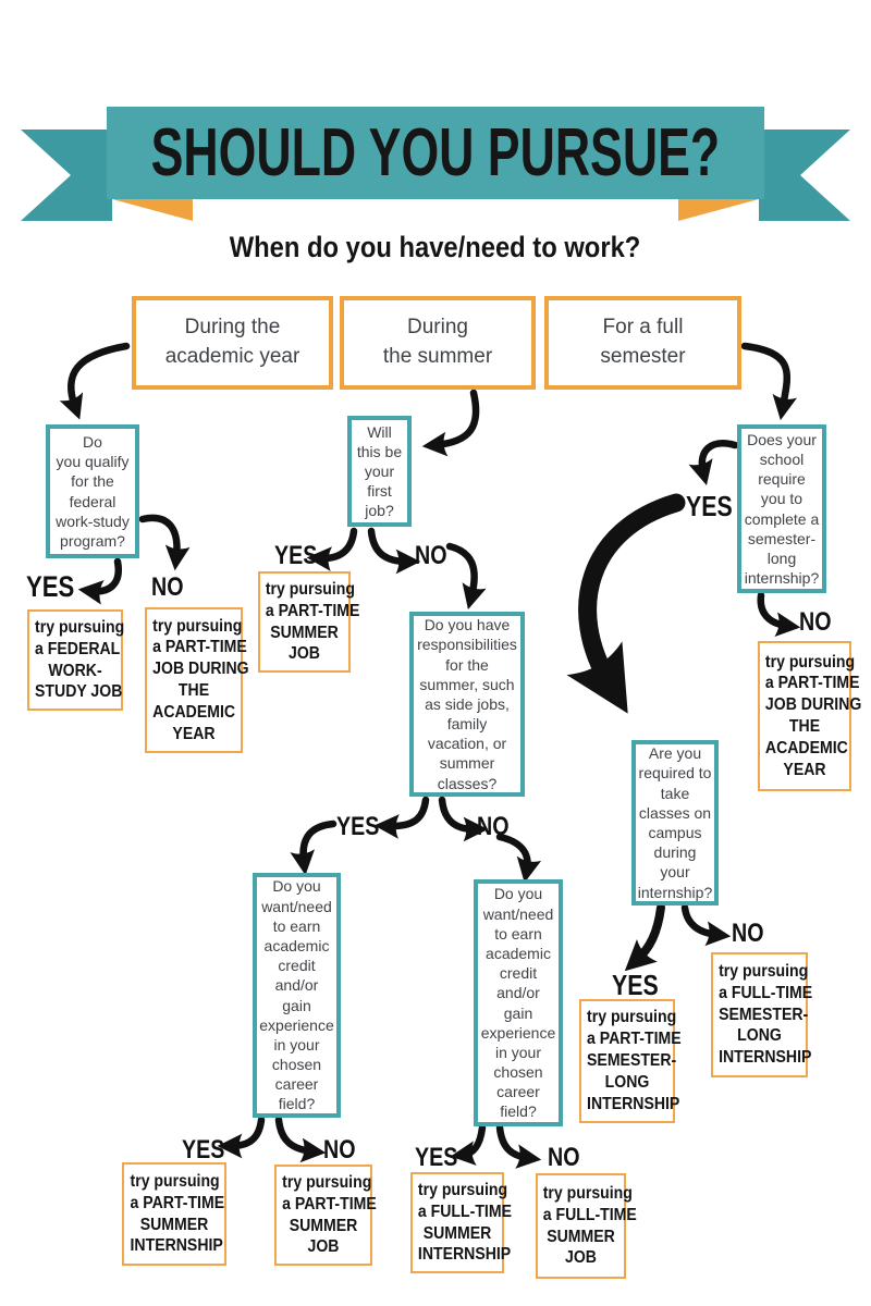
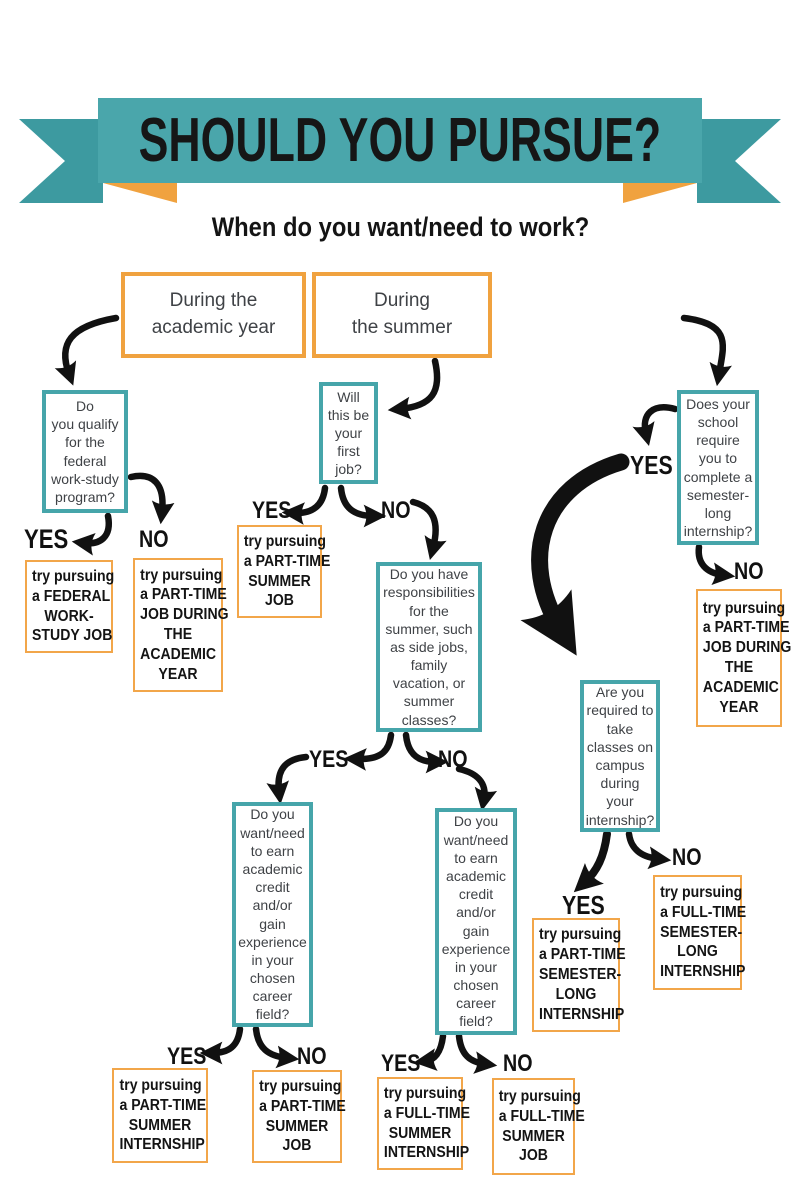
  SHOULD YOU PURSUE?
- When do you have/need to work?
+ When do you want/need to work?
  During the
  academic year
  During
  the summer
- For a full
- semester
  Do
  you qualify
  for the
  federal
  work-study
  program?
  Will
  this be
  your
  first
  job?
  Do you have
  responsibilities
  for the
  summer, such
  as side jobs,
  family
  vacation, or
  summer
  classes?
  Do you
  want/need
  to earn
  academic
  credit
  and/or
  gain
  experience
  in your
  chosen
  career
  field?
  Do you
  want/need
  to earn
  academic
  credit
  and/or
  gain
  experience
  in your
  chosen
  career
  field?
  Does your
  school
  require
  you to
  complete a
  semester-
  long
  internship?
  Are you
  required to
  take
  classes on
  campus
  during
  your
  internship?
  try pursuing
  a FEDERAL
  WORK-
  STUDY JOB
  try pursuing
  a PART-TIME
  JOB DURING
  THE
  ACADEMIC
  YEAR
  try pursuing
  a PART-TIME
  SUMMER
  JOB
  try pursuing
  a PART-TIME
  SUMMER
  INTERNSHIP
  try pursuing
  a PART-TIME
  SUMMER
  JOB
  try pursuing
  a FULL-TIME
  SUMMER
  INTERNSHIP
  try pursuing
  a FULL-TIME
  SUMMER
  JOB
  try pursuing
  a PART-TIME
  JOB DURING
  THE
  ACADEMIC
  YEAR
  try pursuing
  a PART-TIME
  SEMESTER-
  LONG
  INTERNSHIP
  try pursuing
  a FULL-TIME
  SEMESTER-
  LONG
  INTERNSHIP
  YES
  NO
  YES
  NO
  YES
  NO
  YES
  NO
  YES
  NO
  YES
  NO
  YES
  NO
